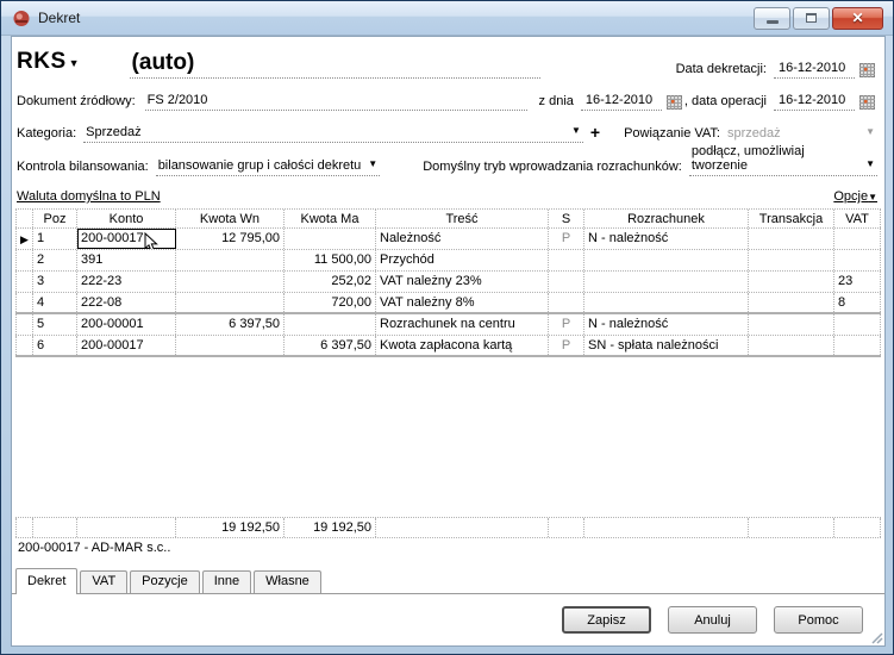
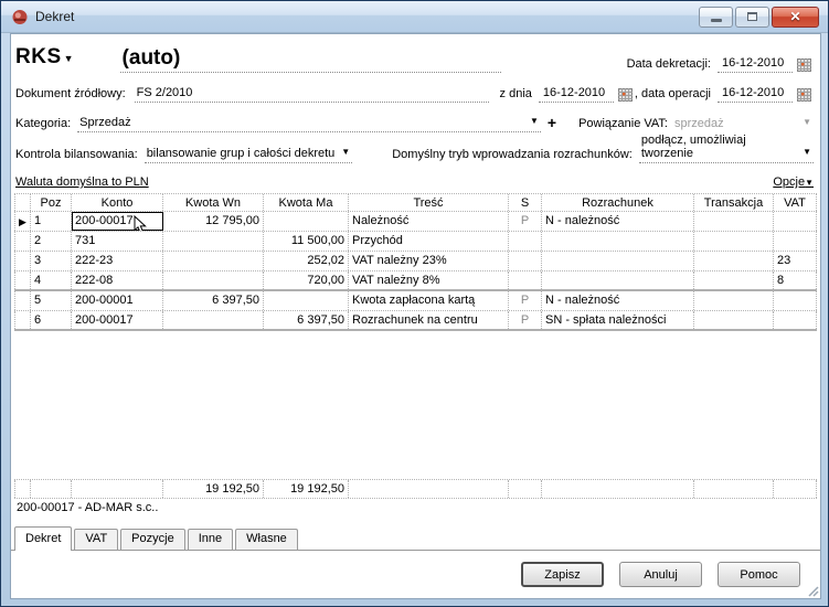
  Dekret
  ✕
  RKS
  ▼
  (auto)
  Data dekretacji:
  16-12-2010
  Dokument źródłowy:
  FS 2/2010
  z dnia
  16-12-2010
  , data operacji
  16-12-2010
  Kategoria:
  Sprzedaż
  ▼
  +
  Powiązanie VAT:
  sprzedaż
  ▼
  Kontrola bilansowania:
  bilansowanie grup i całości dekretu
  ▼
  Domyślny tryb wprowadzania rozrachunków:
  podłącz, umożliwiaj tworzenie
  ▼
  Waluta domyślna to PLN
  Opcje▼
  Poz
  Konto
  Kwota Wn
  Kwota Ma
  Treść
  S
  Rozrachunek
  Transakcja
  VAT
  ▶
  1
  200-00017
  12 795,00
  Należność
  P
  N - należność
  2
- 391
+ 731
  11 500,00
  Przychód
  3
  222-23
  252,02
  VAT należny 23%
  23
  4
  222-08
  720,00
  VAT należny 8%
  8
  5
  200-00001
  6 397,50
- Rozrachunek na centru
+ Kwota zapłacona kartą
  P
  N - należność
  6
  200-00017
  6 397,50
- Kwota zapłacona kartą
+ Rozrachunek na centru
  P
  SN - spłata należności
  19 192,50
  19 192,50
  200-00017 - AD-MAR s.c..
  Dekret
  VAT
  Pozycje
  Inne
  Własne
  Zapisz
  Anuluj
  Pomoc
